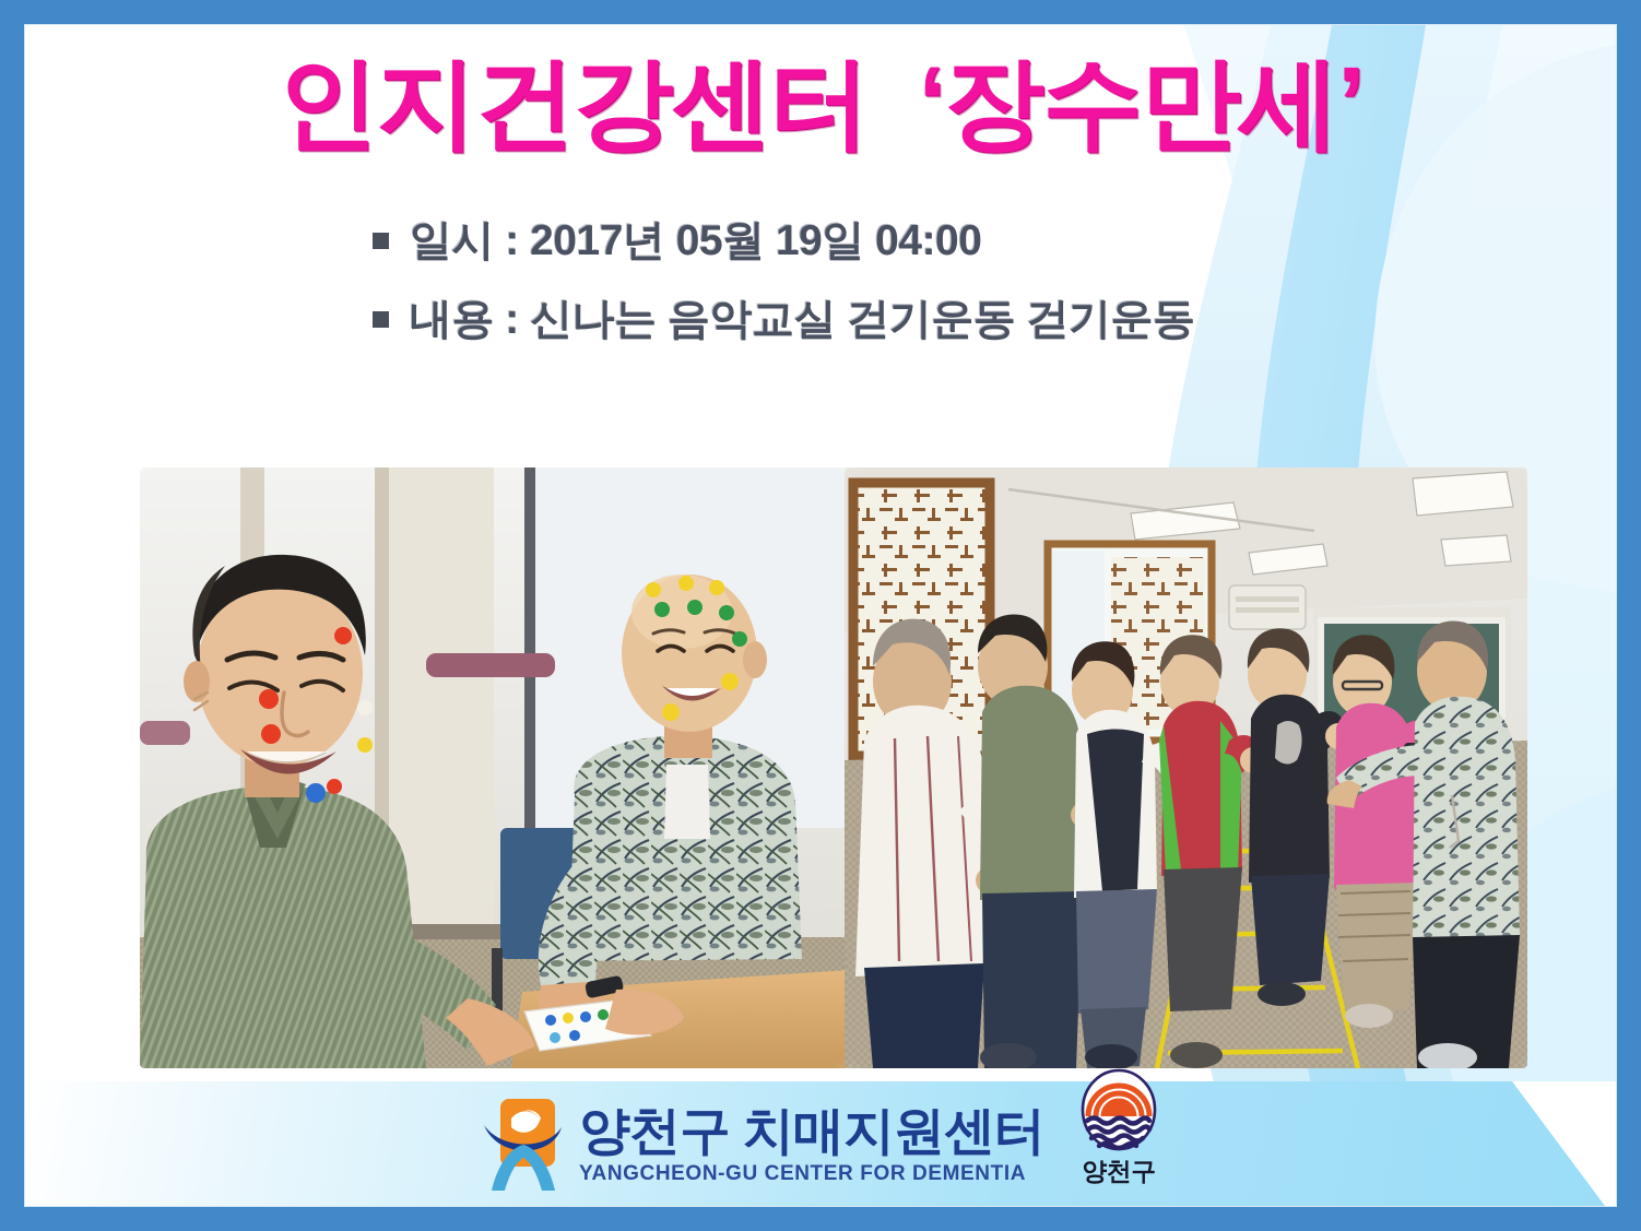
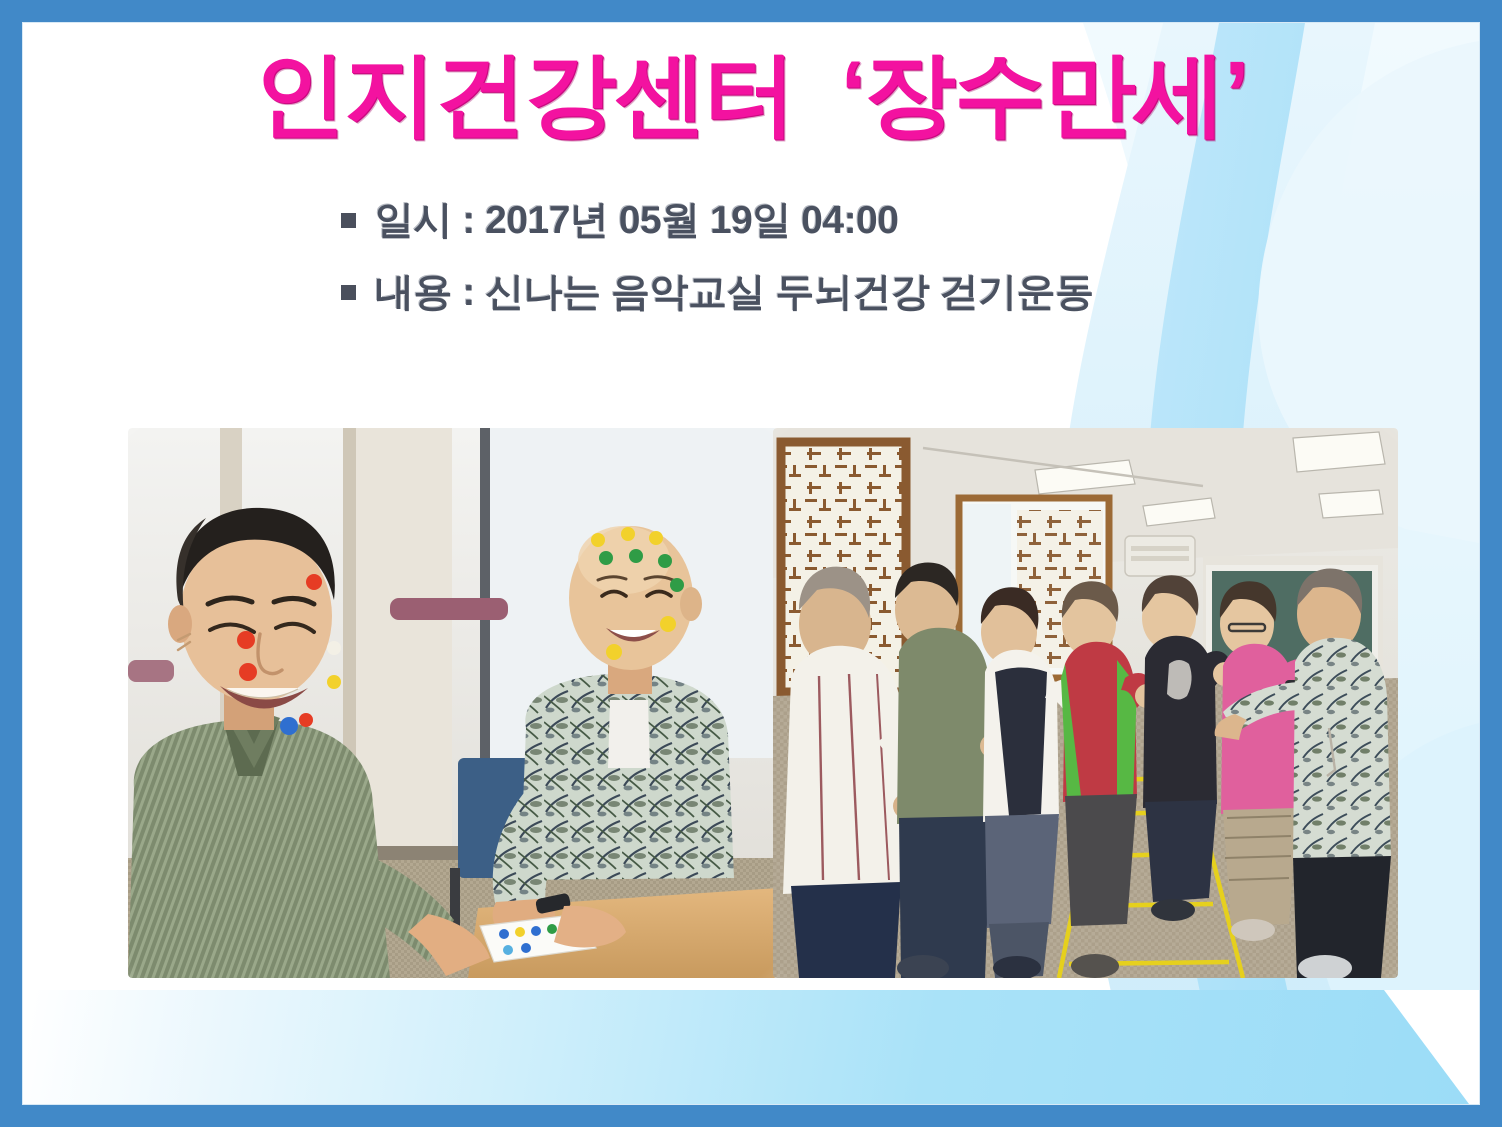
  인지건강센터 ‘장수만세’
  일시 : 2017년 05월 19일 04:00
- 내용 : 신나는 음악교실 걷기운동 걷기운동
+ 내용 : 신나는 음악교실 두뇌건강 걷기운동
- 양천구 치매지원센터
- YANGCHEON-GU CENTER FOR DEMENTIA
- 양천구
